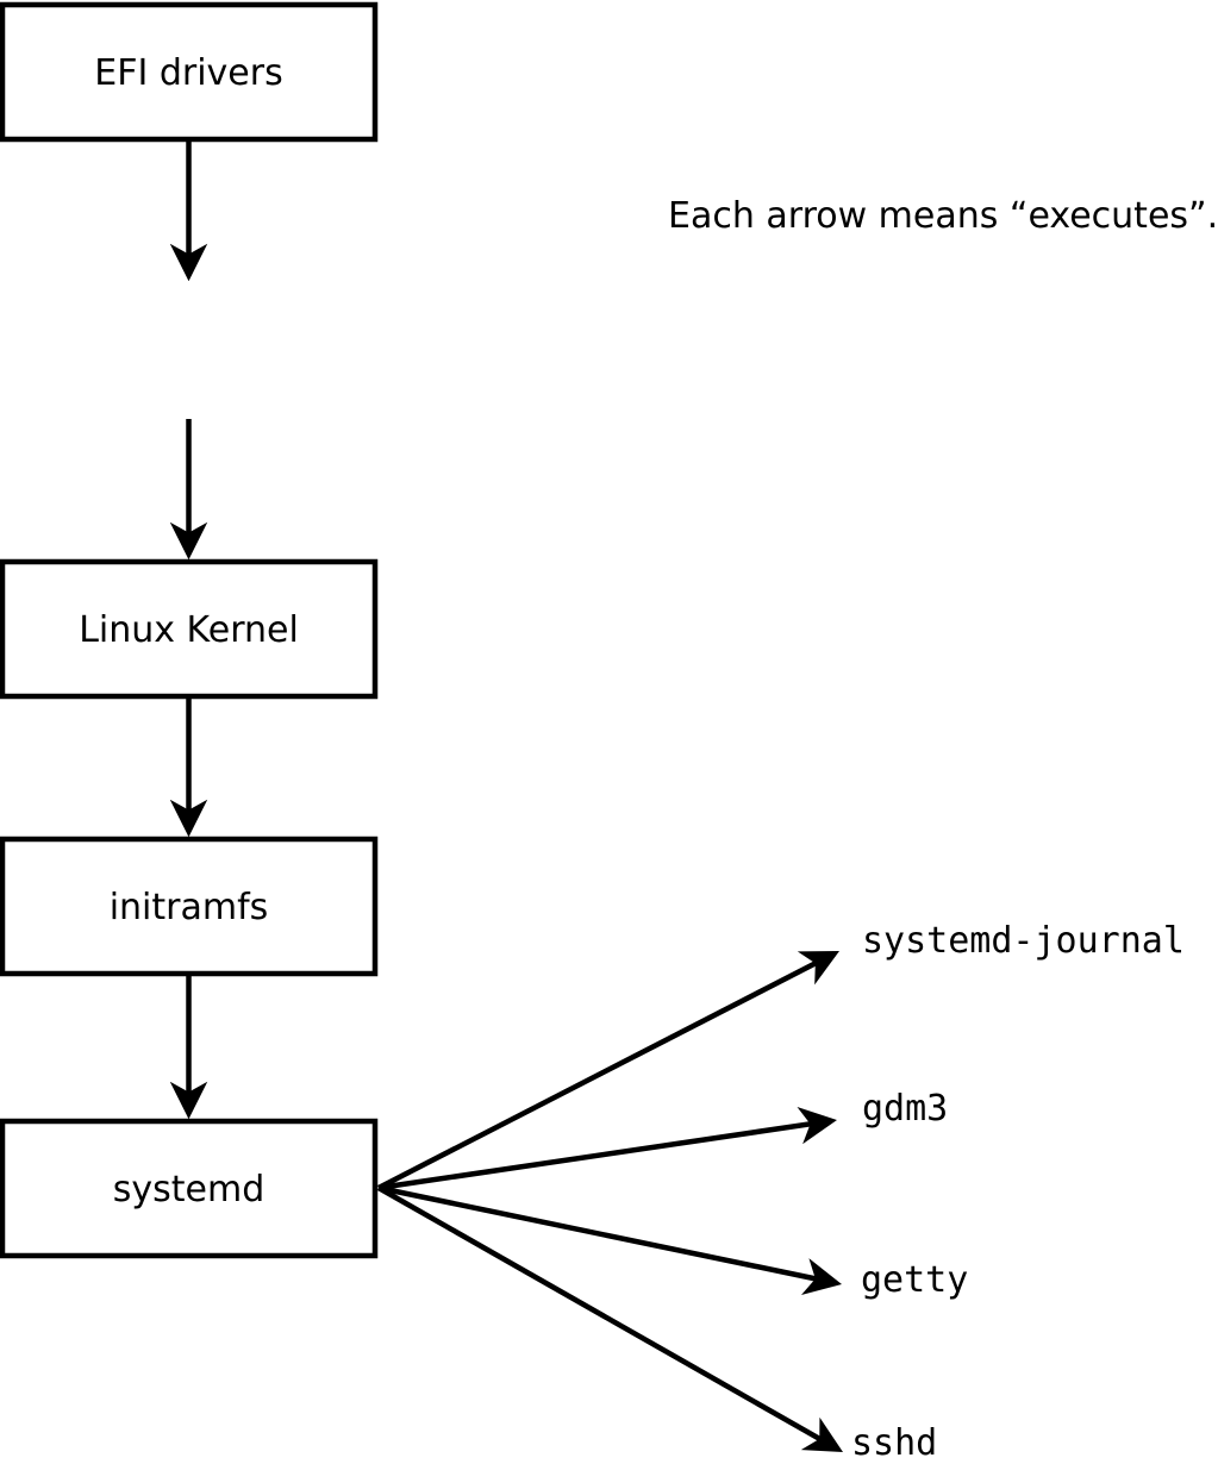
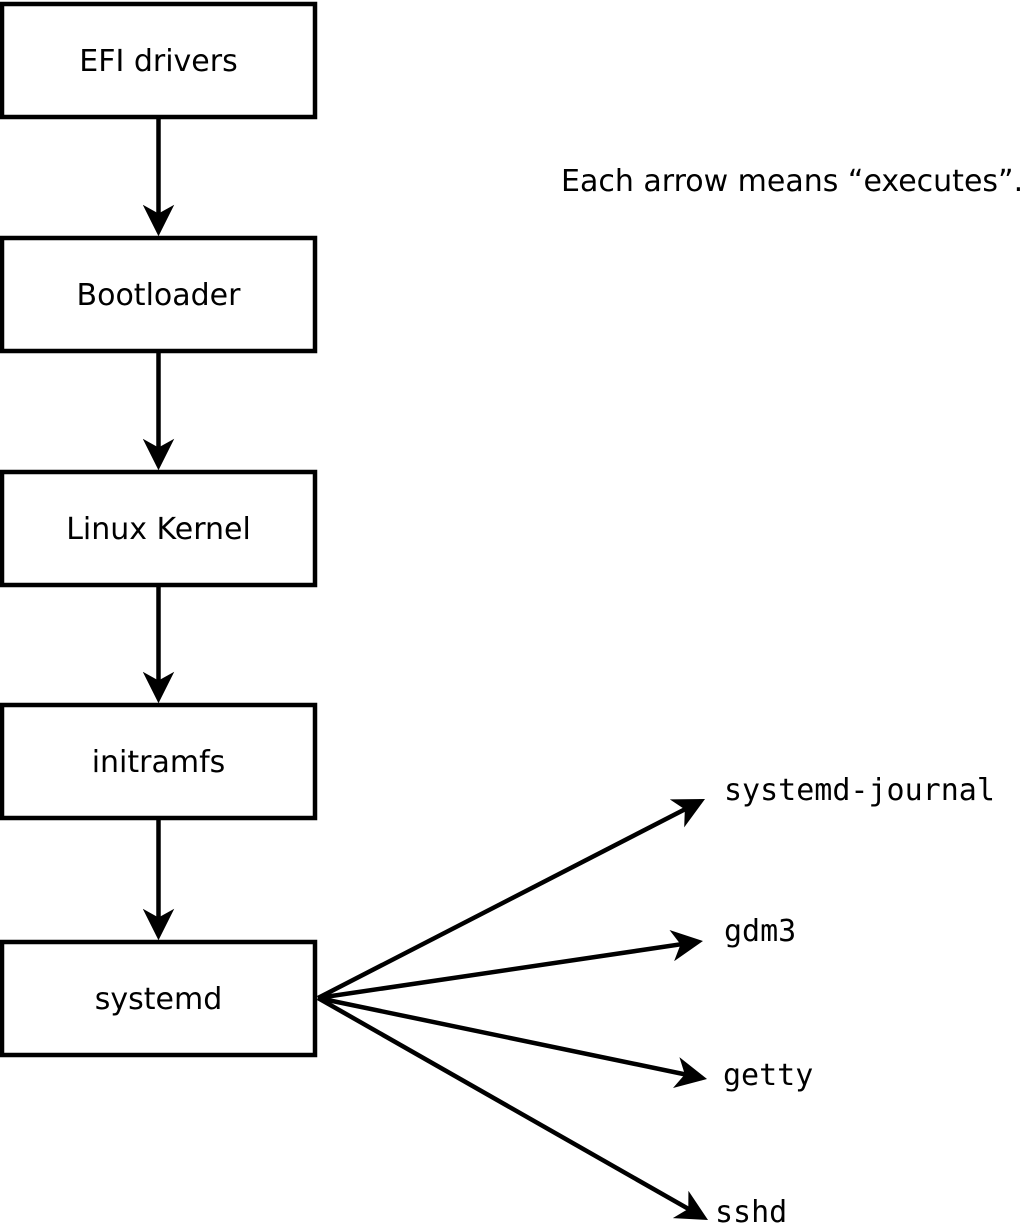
  EFI drivers
+ Bootloader
  Linux Kernel
  initramfs
  systemd
  Each arrow means “executes”.
  systemd-journal
  gdm3
  getty
  sshd
